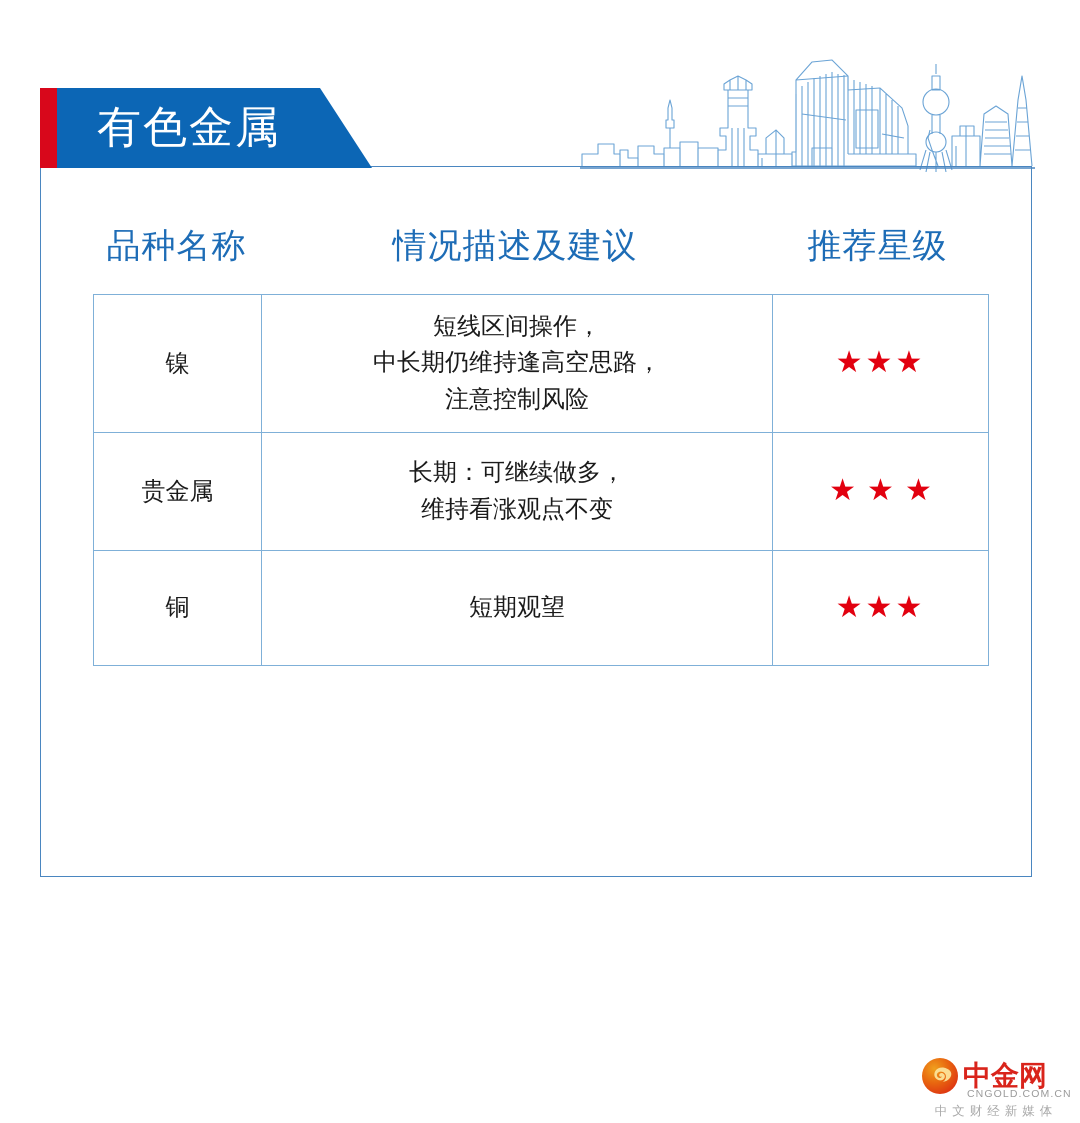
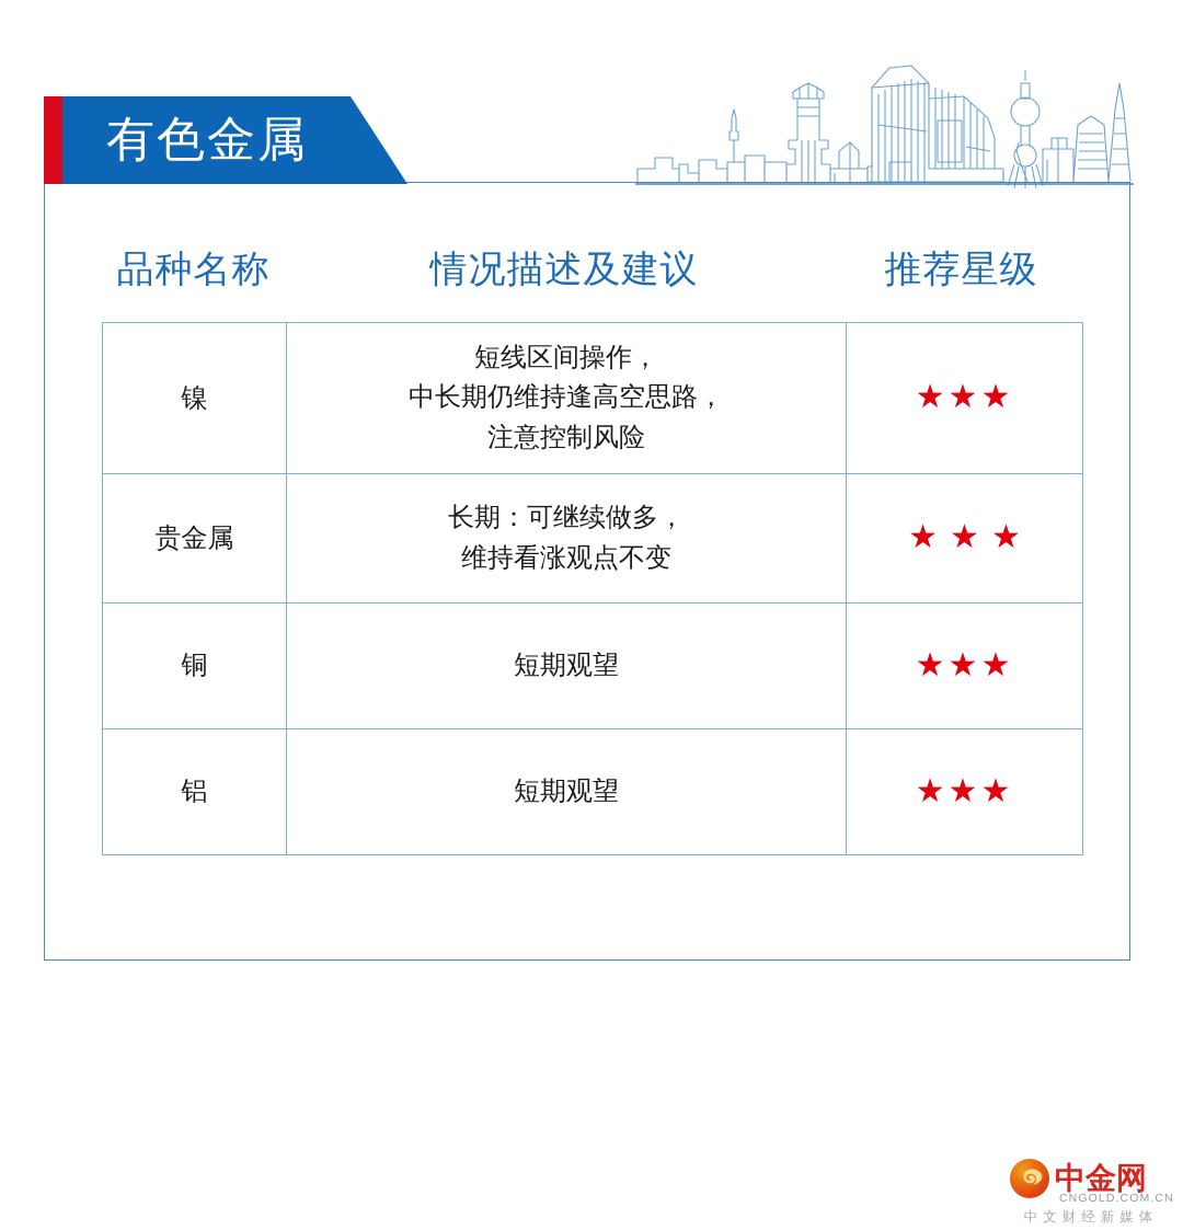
  有色金属
  品种名称
  情况描述及建议
  推荐星级
  镍	短线区间操作， 中长期仍维持逢高空思路， 注意控制风险	★★★
  贵金属	长期：可继续做多， 维持看涨观点不变	★★★
  铜	短期观望	★★★
+ 铝	短期观望	★★★
  中金网
  CNGOLD.COM.CN
  中文财经新媒体
